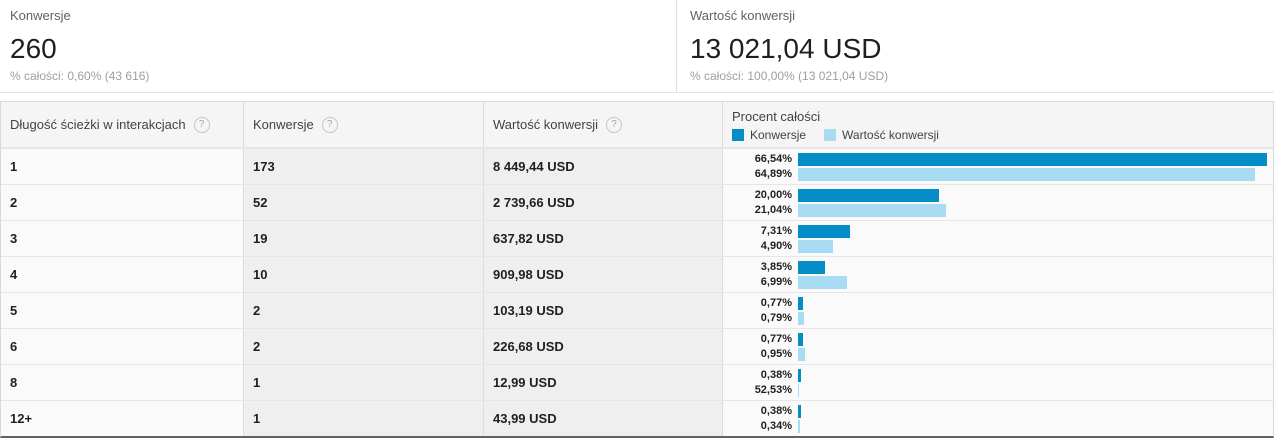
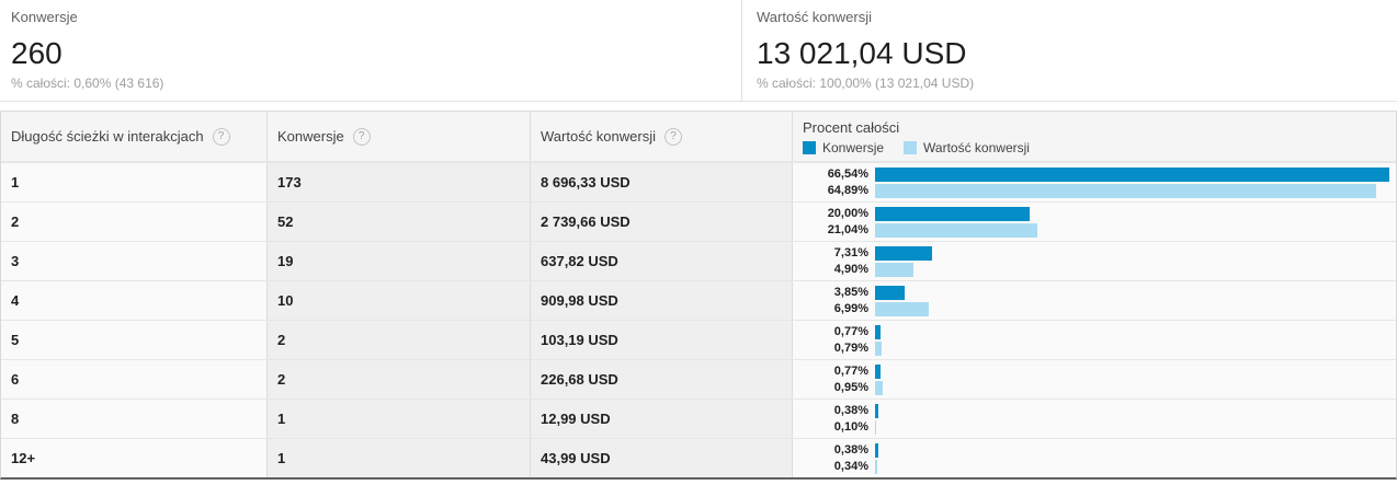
  Konwersje
  260
  % całości: 0,60% (43 616)
  Wartość konwersji
  13 021,04 USD
  % całości: 100,00% (13 021,04 USD)
  Długość ścieżki w interakcjach
  ?
  Konwersje
  ?
  Wartość konwersji
  ?
  Procent całości
  Konwersje
  Wartość konwersji
  1
  173
- 8 449,44 USD
+ 8 696,33 USD
  66,54%
  64,89%
  2
  52
  2 739,66 USD
  20,00%
  21,04%
  3
  19
  637,82 USD
  7,31%
  4,90%
  4
  10
  909,98 USD
  3,85%
  6,99%
  5
  2
  103,19 USD
  0,77%
  0,79%
  6
  2
  226,68 USD
  0,77%
  0,95%
  8
  1
  12,99 USD
  0,38%
- 52,53%
+ 0,10%
  12+
  1
  43,99 USD
  0,38%
  0,34%
